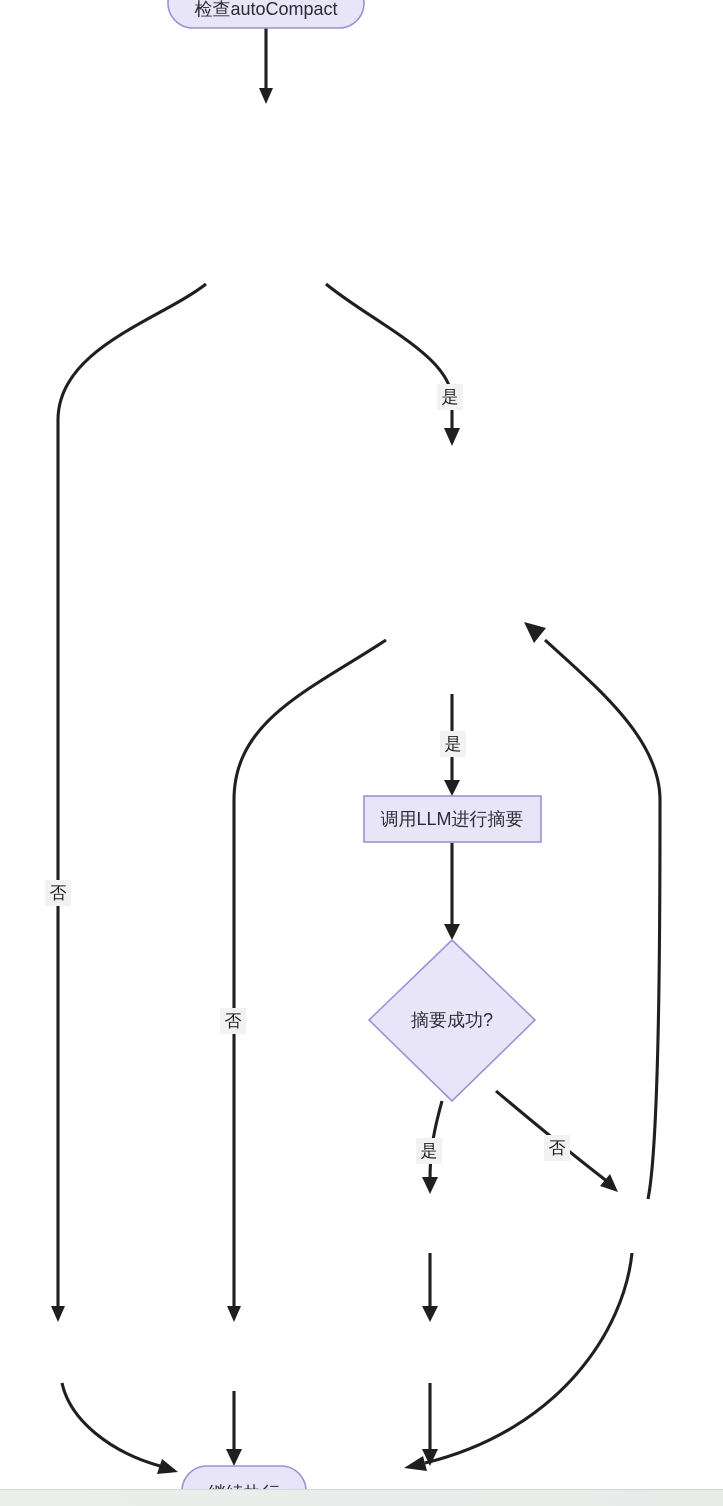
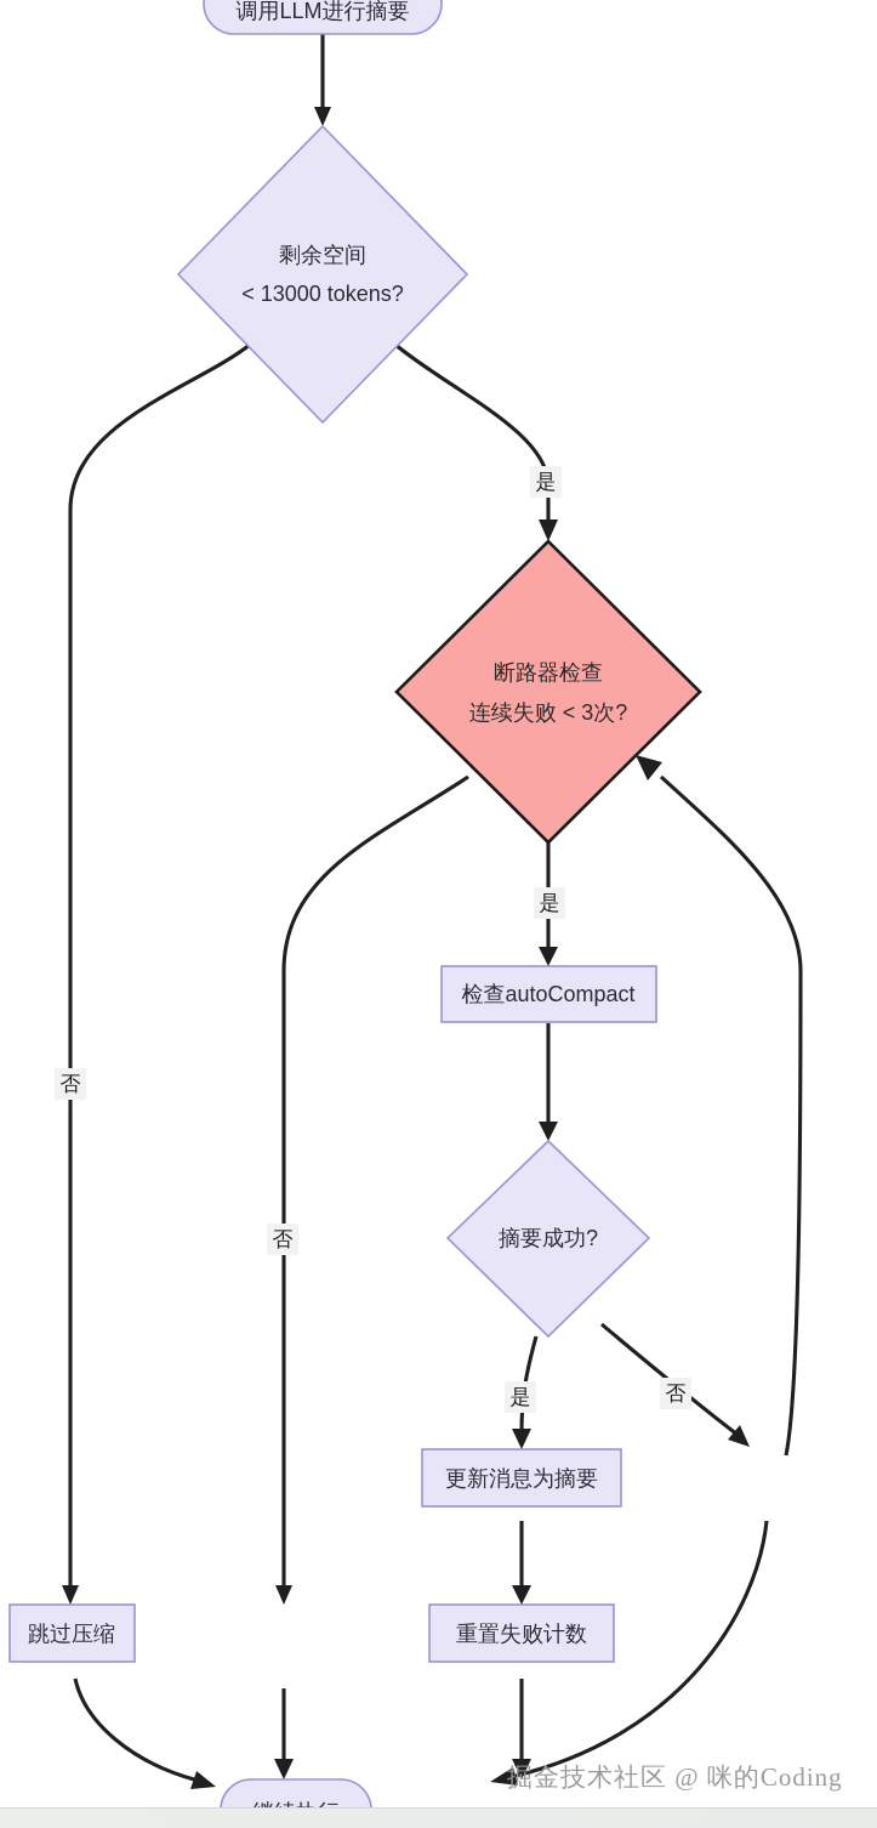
- 检查autoCompact
+ 调用LLM进行摘要
+ 剩余空间
+ < 13000 tokens?
+ 断路器检查
+ 连续失败 < 3次?
- 调用LLM进行摘要
+ 检查autoCompact
  摘要成功?
+ 更新消息为摘要
+ 跳过压缩
+ 重置失败计数
  否
  是
  是
  否
  是
  否
+ 掘金技术社区 @ 咪的Coding
